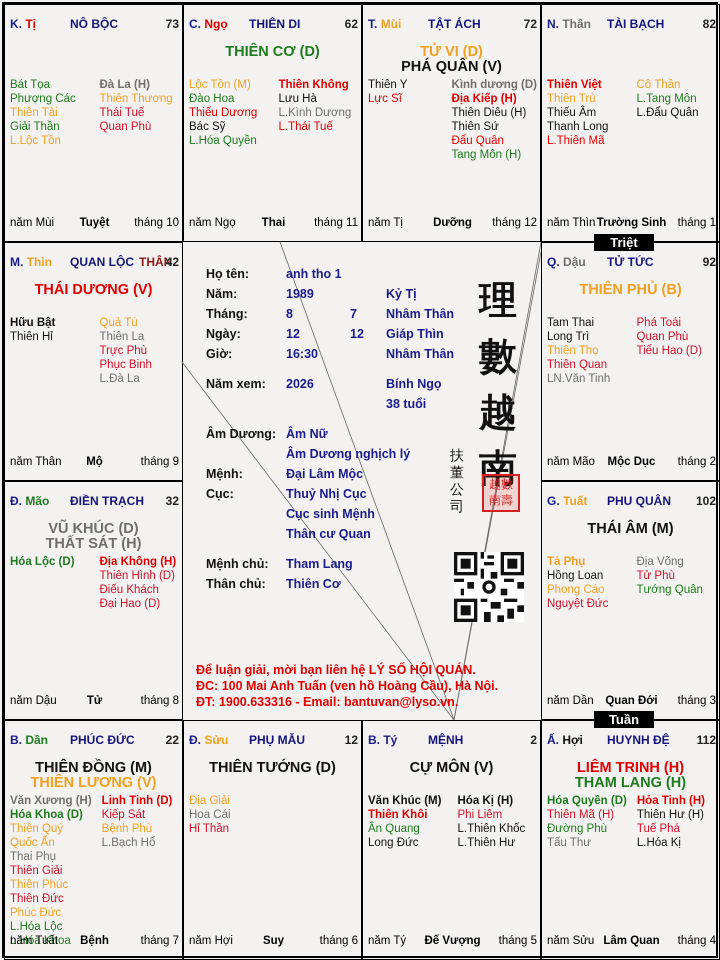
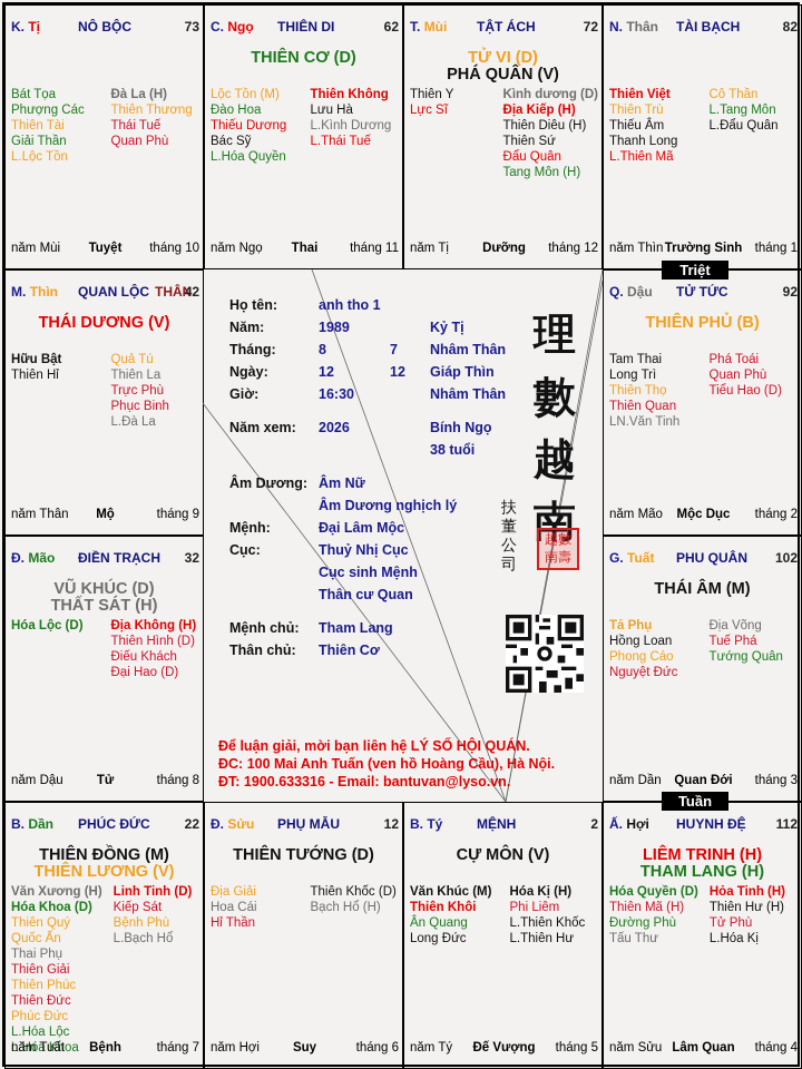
  K. Tị
  NÔ BỘC
  73
  Bát Tọa
  Phượng Các
  Thiên Tài
  Giải Thần
  L.Lộc Tồn
  Đà La (H)
  Thiên Thương
  Thái Tuế
  Quan Phù
  năm Mùi
  Tuyệt
  tháng 10
  C. Ngọ
  THIÊN DI
  62
  THIÊN CƠ (D)
  Lộc Tồn (M)
  Đào Hoa
  Thiếu Dương
  Bác Sỹ
  L.Hóa Quyền
  Thiên Không
  Lưu Hà
  L.Kình Dương
  L.Thái Tuế
  năm Ngọ
  Thai
  tháng 11
  T. Mùi
  TẬT ÁCH
  72
  TỬ VI (D)
  PHÁ QUÂN (V)
  Thiên Y
  Lực Sĩ
  Kình dương (D)
  Địa Kiếp (H)
  Thiên Diêu (H)
  Thiên Sứ
  Đẩu Quân
  Tang Môn (H)
  năm Tị
  Dưỡng
  tháng 12
  N. Thân
  TÀI BẠCH
  82
  Thiên Việt
  Thiên Trù
  Thiếu Âm
  Thanh Long
  L.Thiên Mã
  Cô Thần
  L.Tang Môn
  L.Đẩu Quân
  năm Thìn
  Trường Sinh
  tháng 1
  M. Thìn
  QUAN LỘC THÂN
  42
  THÁI DƯƠNG (V)
  Hữu Bật
  Thiên Hỉ
  Quả Tú
  Thiên La
  Trực Phù
  Phục Binh
  L.Đà La
  năm Thân
  Mộ
  tháng 9
  Q. Dậu
  TỬ TỨC
  92
  THIÊN PHỦ (B)
  Tam Thai
  Long Trì
  Thiên Thọ
  Thiên Quan
  LN.Văn Tinh
  Phá Toái
  Quan Phù
  Tiểu Hao (D)
  năm Mão
  Mộc Dục
  tháng 2
  Đ. Mão
  ĐIỀN TRẠCH
  32
  VŨ KHÚC (D)
  THẤT SÁT (H)
  Hóa Lộc (D)
  Địa Không (H)
  Thiên Hình (D)
  Điếu Khách
  Đại Hao (D)
  năm Dậu
  Tử
  tháng 8
  G. Tuất
  PHU QUÂN
  102
  THÁI ÂM (M)
  Tả Phụ
  Hồng Loan
  Phong Cáo
  Nguyệt Đức
  Địa Võng
- Tử Phù
+ Tuế Phá
  Tướng Quân
  năm Dần
  Quan Đới
  tháng 3
  B. Dần
  PHÚC ĐỨC
  22
  THIÊN ĐỒNG (M)
  THIÊN LƯƠNG (V)
  Văn Xương (H)
  Hóa Khoa (D)
  Thiên Quý
  Quốc Ấn
  Thai Phụ
  Thiên Giải
  Thiên Phúc
  Thiên Đức
  Phúc Đức
  L.Hóa Lộc
  L.Hóa Khoa
  Linh Tinh (D)
  Kiếp Sát
  Bệnh Phù
  L.Bạch Hổ
  năm Tuất
  Bệnh
  tháng 7
  Đ. Sửu
  PHỤ MẪU
  12
  THIÊN TƯỚNG (D)
  Địa Giải
  Hoa Cái
  Hỉ Thần
+ Thiên Khốc (D)
+ Bạch Hổ (H)
  năm Hợi
  Suy
  tháng 6
  B. Tý
  MỆNH
  2
  CỰ MÔN (V)
  Văn Khúc (M)
  Thiên Khôi
  Ân Quang
  Long Đức
  Hóa Kị (H)
  Phi Liêm
  L.Thiên Khốc
  L.Thiên Hư
  năm Tý
  Đế Vượng
  tháng 5
  Ấ. Hợi
  HUYNH ĐỆ
  112
  LIÊM TRINH (H)
  THAM LANG (H)
  Hóa Quyền (D)
  Thiên Mã (H)
  Đường Phù
  Tấu Thư
  Hỏa Tinh (H)
  Thiên Hư (H)
- Tuế Phá
+ Tử Phù
  L.Hóa Kị
  năm Sửu
  Lâm Quan
  tháng 4
  Triệt
  Tuần
  Họ tên: anh tho 1
  Năm: 1989 Kỷ Tị
  Tháng: 8 7 Nhâm Thân
  Ngày: 12 12 Giáp Thìn
  Giờ: 16:30 Nhâm Thân
  Năm xem: 2026 Bính Ngọ
  38 tuổi
  Âm Dương: Âm Nữ
  Âm Dương nghịch lý
  Mệnh: Đại Lâm Mộc
  Cục: Thuỷ Nhị Cục
  Cục sinh Mệnh
  Thân cư Quan
  Mệnh chủ: Tham Lang
  Thân chủ: Thiên Cơ
  理
  數
  越
  南
  扶
  董
  公
  司
  越數南壽
  Để luận giải, mời bạn liên hệ LÝ SỐ HỘI QUÁN.
  ĐC: 100 Mai Anh Tuấn (ven hồ Hoàng Cầu), Hà Nội.
  ĐT: 1900.633316 - Email: bantuvan@lyso.vn.
